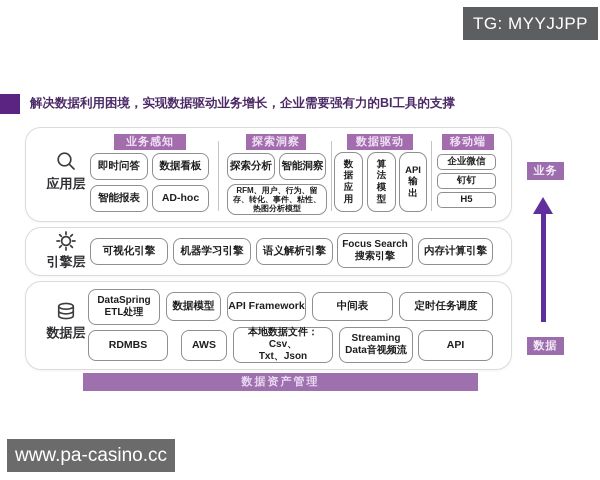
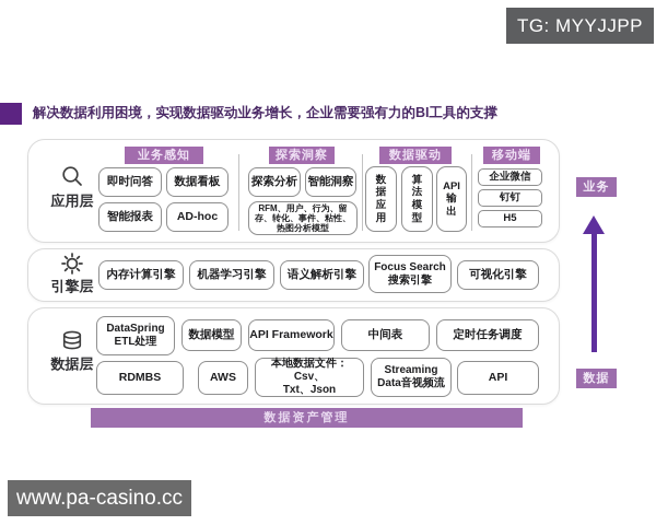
  TG: MYYJJPP
  解决数据利用困境，实现数据驱动业务增长，企业需要强有力的BI工具的支撑
  应用层
  业务感知
  即时问答
  数据看板
  智能报表
  AD-hoc
  探索洞察
  探索分析
  智能洞察
  RFM、用户、行为、留
  存、转化、事件、粘性、
  热图分析模型
  数据驱动
  数
  据
  应
  用
  算
  法
  模
  型
  API
  输
  出
  移动端
  企业微信
  钉钉
  H5
  引擎层
- 可视化引擎
+ 内存计算引擎
  机器学习引擎
  语义解析引擎
  Focus Search
  搜索引擎
- 内存计算引擎
+ 可视化引擎
  数据层
  DataSpring
  ETL处理
  数据模型
  API Framework
  中间表
  定时任务调度
  RDMBS
  AWS
  本地数据文件：Csv、
  Txt、Json
  Streaming
  Data音视频流
  API
  数据资产管理
  业务
  数据
  www.pa-casino.cc
